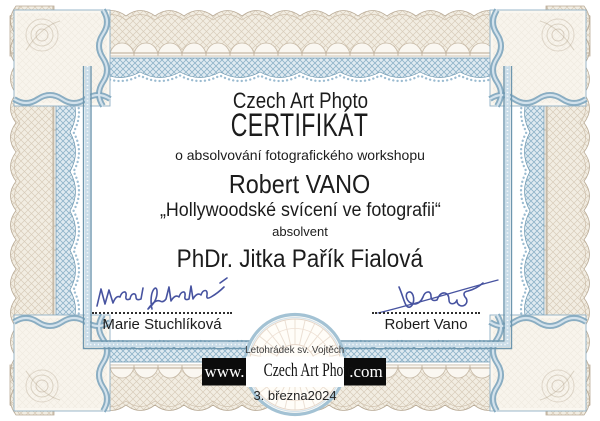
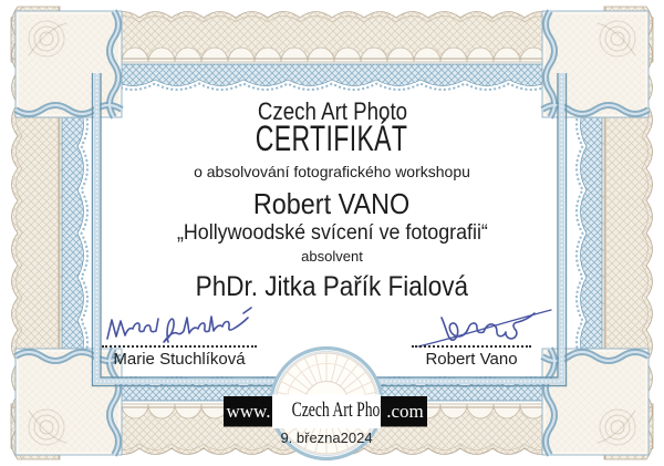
  Czech Art Photo
  CERTIFIKÁT
  o absolvování fotografického workshopu
  Robert VANO
  „Hollywoodské svícení ve fotografii“
  absolvent
  PhDr. Jitka Pařík Fialová
  Marie Stuchlíková
  Robert Vano
- Letohrádek sv. Vojtěch
  www.
  Czech Art Photo
  .com
- 3. března2024
+ 9. března2024
